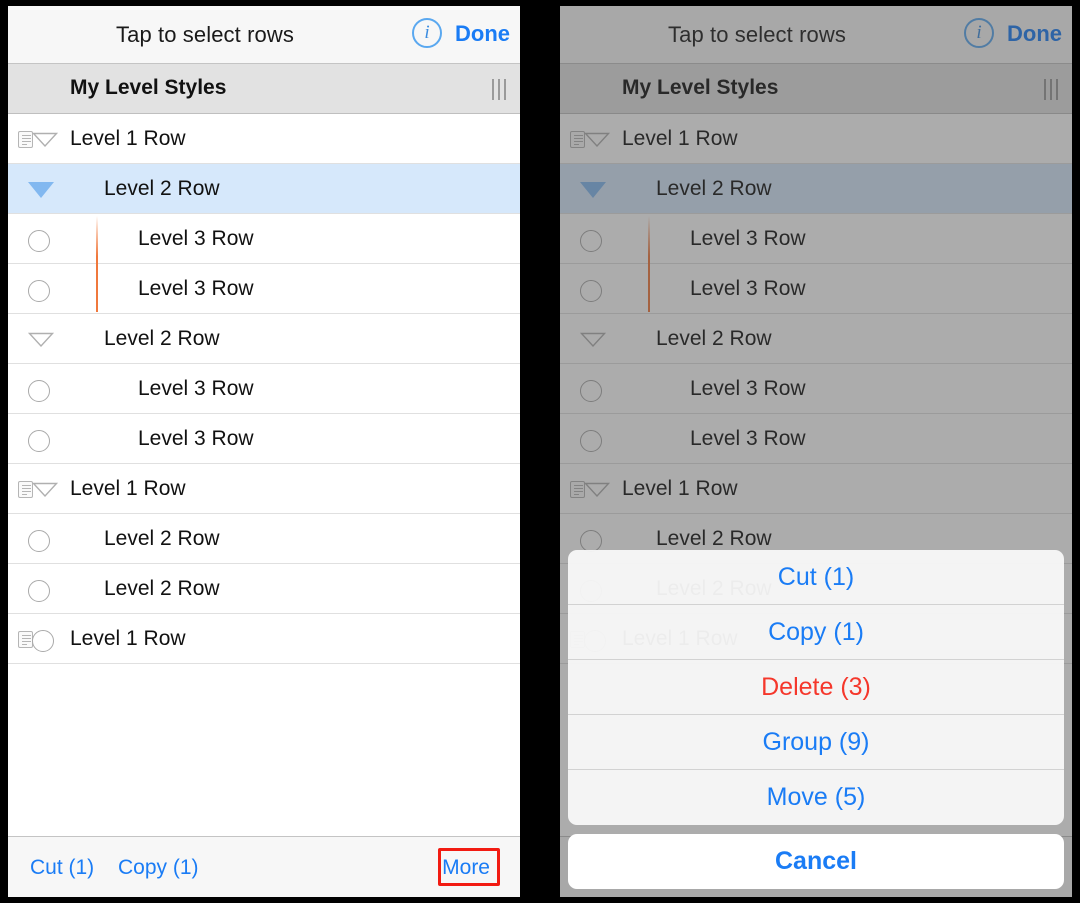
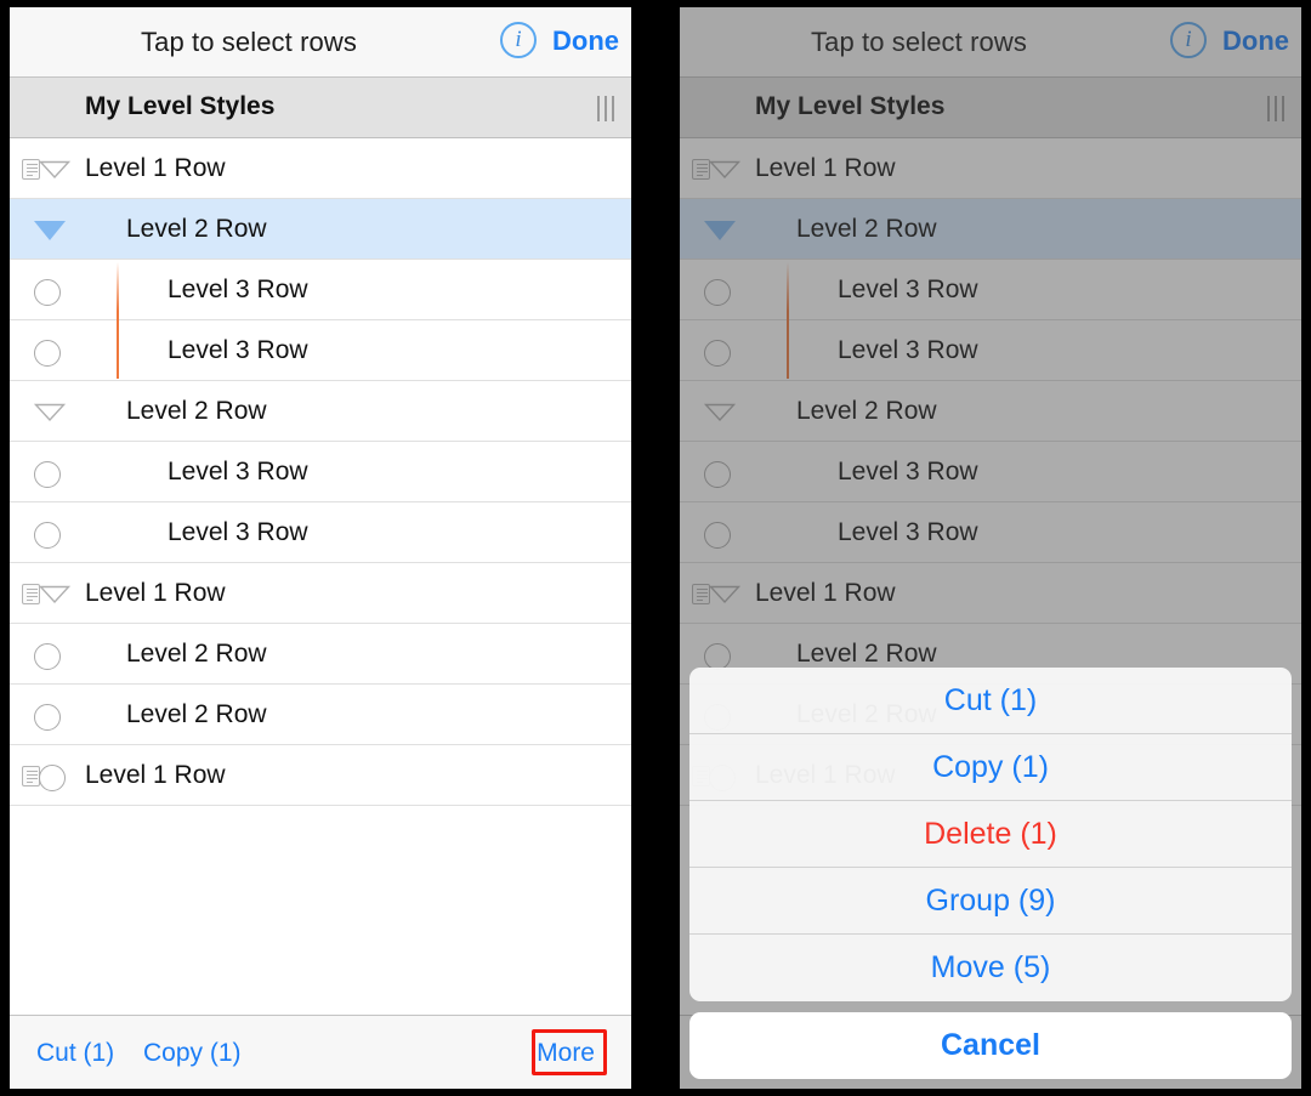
  Tap to select rows
  i
  Done
  My Level Styles
  Level 1 Row
  Level 2 Row
  Level 3 Row
  Level 3 Row
  Level 2 Row
  Level 3 Row
  Level 3 Row
  Level 1 Row
  Level 2 Row
  Level 2 Row
  Level 1 Row
  Cut (1)
  Copy (1)
  More
  Tap to select rows
  i
  Done
  My Level Styles
  Level 1 Row
  Level 2 Row
  Level 3 Row
  Level 3 Row
  Level 2 Row
  Level 3 Row
  Level 3 Row
  Level 1 Row
  Level 2 Row
  Cut (1)
  Copy (1)
- Delete (3)
+ Delete (1)
  Group (9)
  Move (5)
  Cancel
